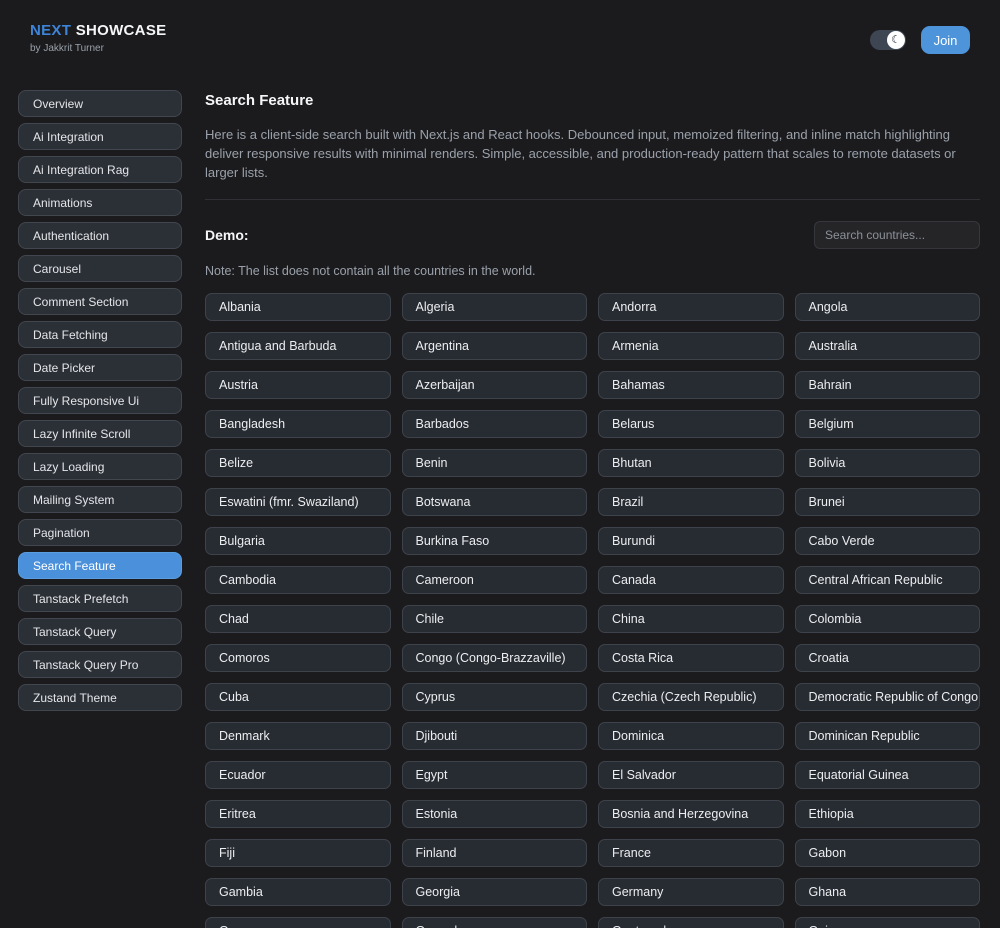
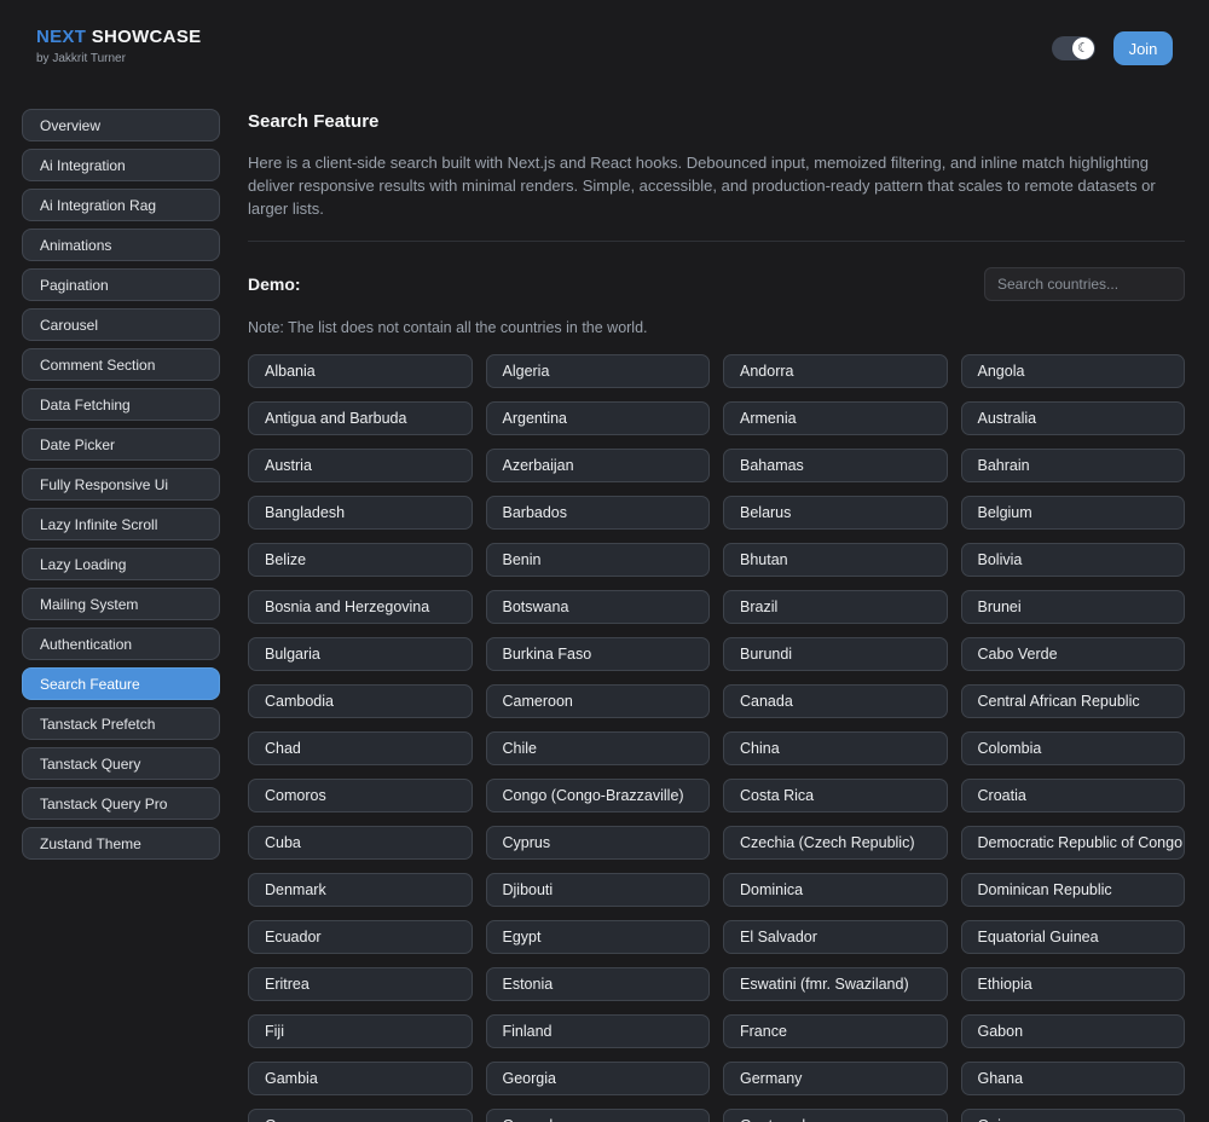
  NEXT SHOWCASE
  by Jakkrit Turner
  ☾
  Join
  Overview
  Ai Integration
  Ai Integration Rag
  Animations
- Authentication
+ Pagination
  Carousel
  Comment Section
  Data Fetching
  Date Picker
  Fully Responsive Ui
  Lazy Infinite Scroll
  Lazy Loading
  Mailing System
- Pagination
+ Authentication
  Search Feature
  Tanstack Prefetch
  Tanstack Query
  Tanstack Query Pro
  Zustand Theme
  Search Feature
  Here is a client-side search built with Next.js and React hooks. Debounced input, memoized filtering, and inline match highlighting deliver responsive results with minimal renders. Simple, accessible, and production-ready pattern that scales to remote datasets or larger lists.
  Demo:
  Search countries...
  Note: The list does not contain all the countries in the world.
  Albania
  Algeria
  Andorra
  Angola
  Antigua and Barbuda
  Argentina
  Armenia
  Australia
  Austria
  Azerbaijan
  Bahamas
  Bahrain
  Bangladesh
  Barbados
  Belarus
  Belgium
  Belize
  Benin
  Bhutan
  Bolivia
- Eswatini (fmr. Swaziland)
+ Bosnia and Herzegovina
  Botswana
  Brazil
  Brunei
  Bulgaria
  Burkina Faso
  Burundi
  Cabo Verde
  Cambodia
  Cameroon
  Canada
  Central African Republic
  Chad
  Chile
  China
  Colombia
  Comoros
  Congo (Congo-Brazzaville)
  Costa Rica
  Croatia
  Cuba
  Cyprus
  Czechia (Czech Republic)
  Democratic Republic of Congo
  Denmark
  Djibouti
  Dominica
  Dominican Republic
  Ecuador
  Egypt
  El Salvador
  Equatorial Guinea
  Eritrea
  Estonia
- Bosnia and Herzegovina
+ Eswatini (fmr. Swaziland)
  Ethiopia
  Fiji
  Finland
  France
  Gabon
  Gambia
  Georgia
  Germany
  Ghana
